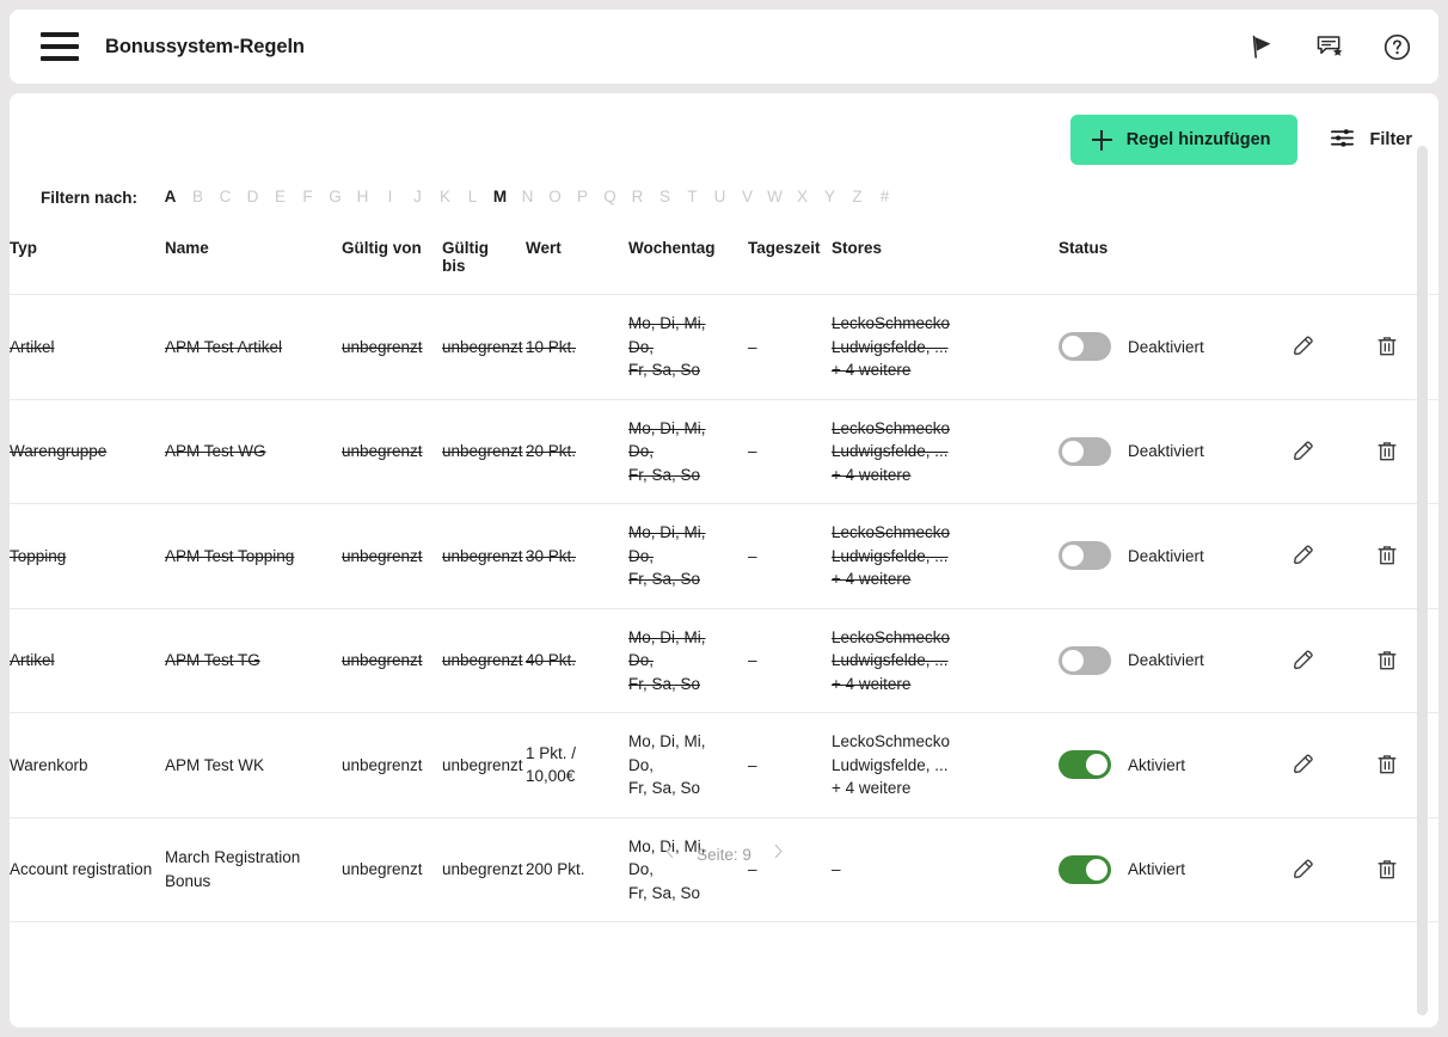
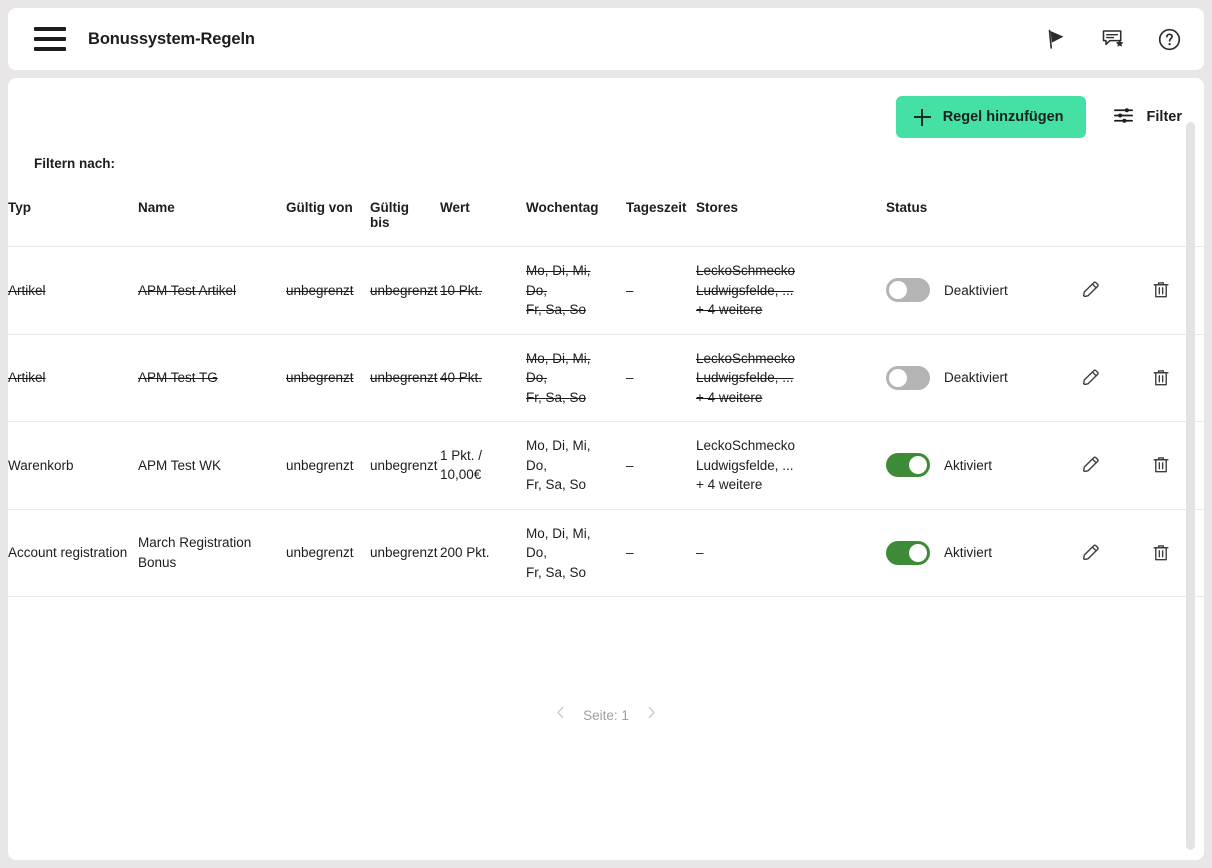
  Bonussystem-Regeln
  Regel hinzufügen
  Filter
  Filtern nach:
- A B C D E F G H I J K L M N O P Q R S T U V W X Y Z #
  Typ	Name	Gültig von	Gültig bis	Wert	Wochentag	Tageszeit	Stores	Status
  Artikel	APM Test Artikel	unbegrenzt	unbegrenzt	10 Pkt.	Mo, Di, Mi,Do,Fr, Sa, So	–	LeckoSchmeckoLudwigsfelde, ...+ 4 weitere	Deaktiviert
- Warengruppe	APM Test WG	unbegrenzt	unbegrenzt	20 Pkt.	Mo, Di, Mi,Do,Fr, Sa, So	–	LeckoSchmeckoLudwigsfelde, ...+ 4 weitere	Deaktiviert
- Topping	APM Test Topping	unbegrenzt	unbegrenzt	30 Pkt.	Mo, Di, Mi,Do,Fr, Sa, So	–	LeckoSchmeckoLudwigsfelde, ...+ 4 weitere	Deaktiviert
  Artikel	APM Test TG	unbegrenzt	unbegrenzt	40 Pkt.	Mo, Di, Mi,Do,Fr, Sa, So	–	LeckoSchmeckoLudwigsfelde, ...+ 4 weitere	Deaktiviert
  Warenkorb	APM Test WK	unbegrenzt	unbegrenzt	1 Pkt. / 10,00€	Mo, Di, Mi,Do,Fr, Sa, So	–	LeckoSchmeckoLudwigsfelde, ...+ 4 weitere	Aktiviert
  Account registration	March Registration Bonus	unbegrenzt	unbegrenzt	200 Pkt.	Mo, Di, Mi,Do,Fr, Sa, So	–	–	Aktiviert
- Seite: 9
+ Seite: 1
